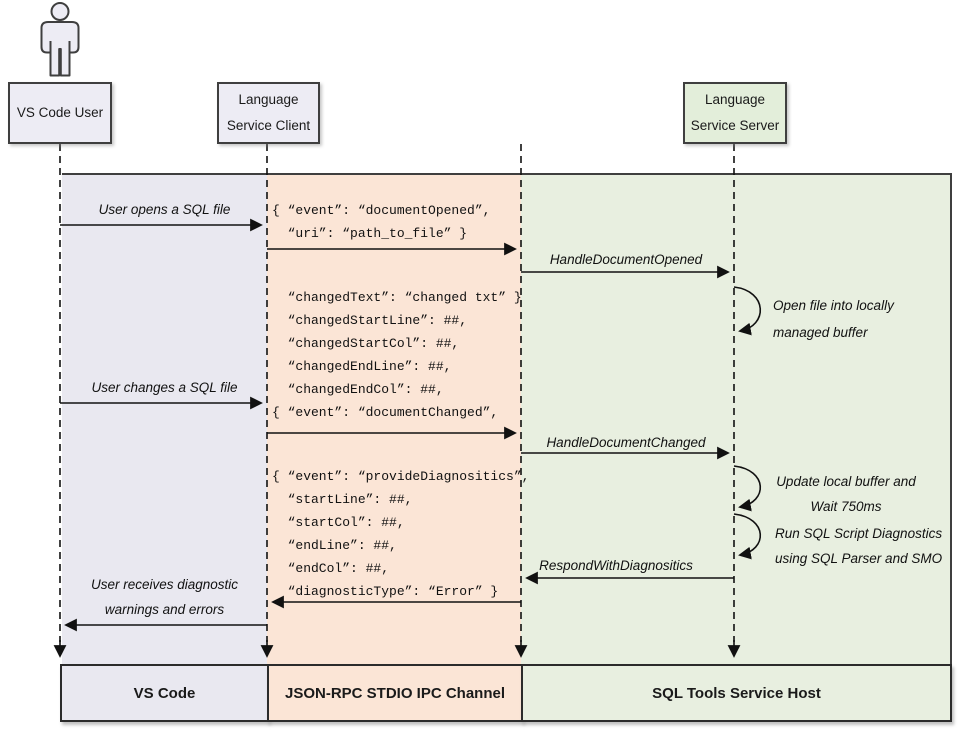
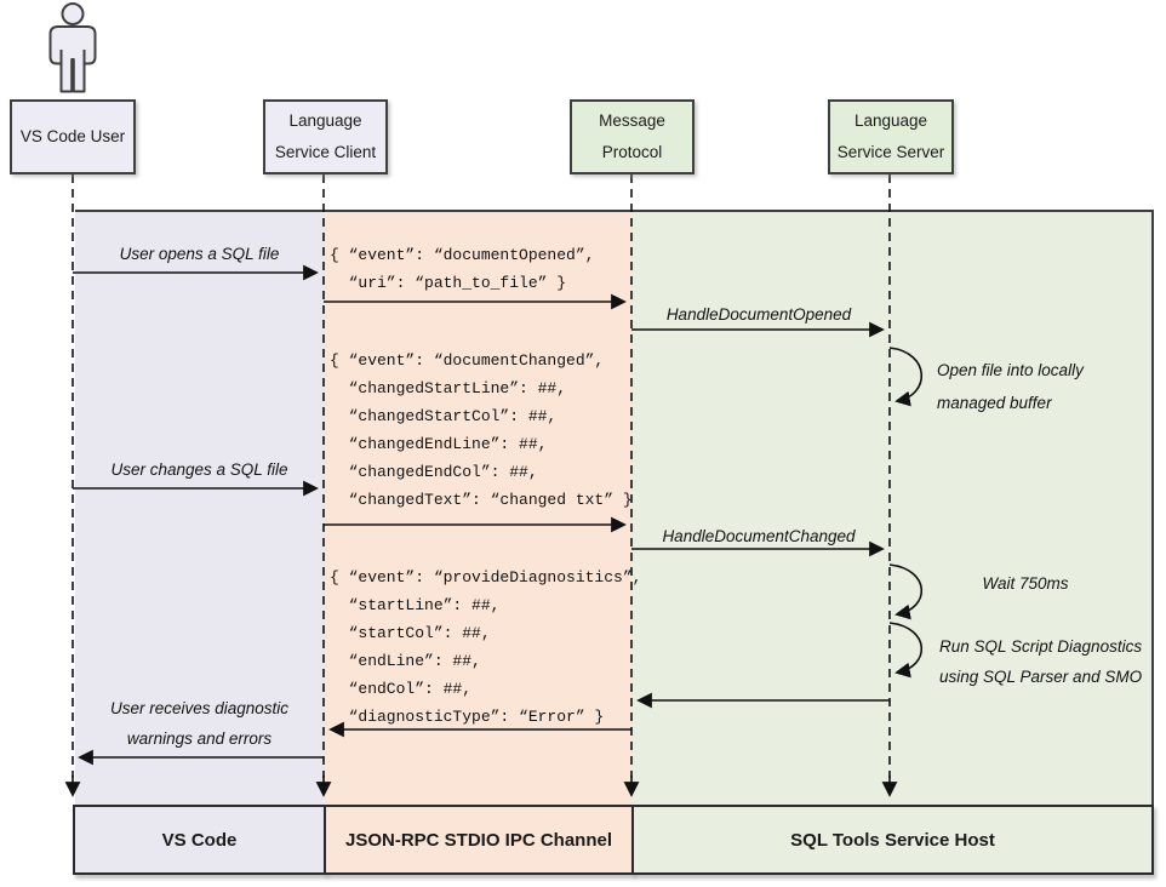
  VS Code User
  Language
  Service Client
+ Message
+ Protocol
  Language
  Service Server
  User opens a SQL file
  User changes a SQL file
  User receives diagnostic
  warnings and errors
  HandleDocumentOpened
  HandleDocumentChanged
- RespondWithDiagnositics
  Open file into locally
  managed buffer
- Update local buffer and
  Wait 750ms
  Run SQL Script Diagnostics
  using SQL Parser and SMO
  { “event”: “documentOpened”,
  “uri”: “path_to_file” }
- “changedText”: “changed txt” }
+ { “event”: “documentChanged”,
  “changedStartLine”: ##,
  “changedStartCol”: ##,
  “changedEndLine”: ##,
  “changedEndCol”: ##,
- { “event”: “documentChanged”,
+ “changedText”: “changed txt” }
  { “event”: “provideDiagnositics”,
  “startLine”: ##,
  “startCol”: ##,
  “endLine”: ##,
  “endCol”: ##,
  “diagnosticType”: “Error” }
  VS Code
  JSON-RPC STDIO IPC Channel
  SQL Tools Service Host
